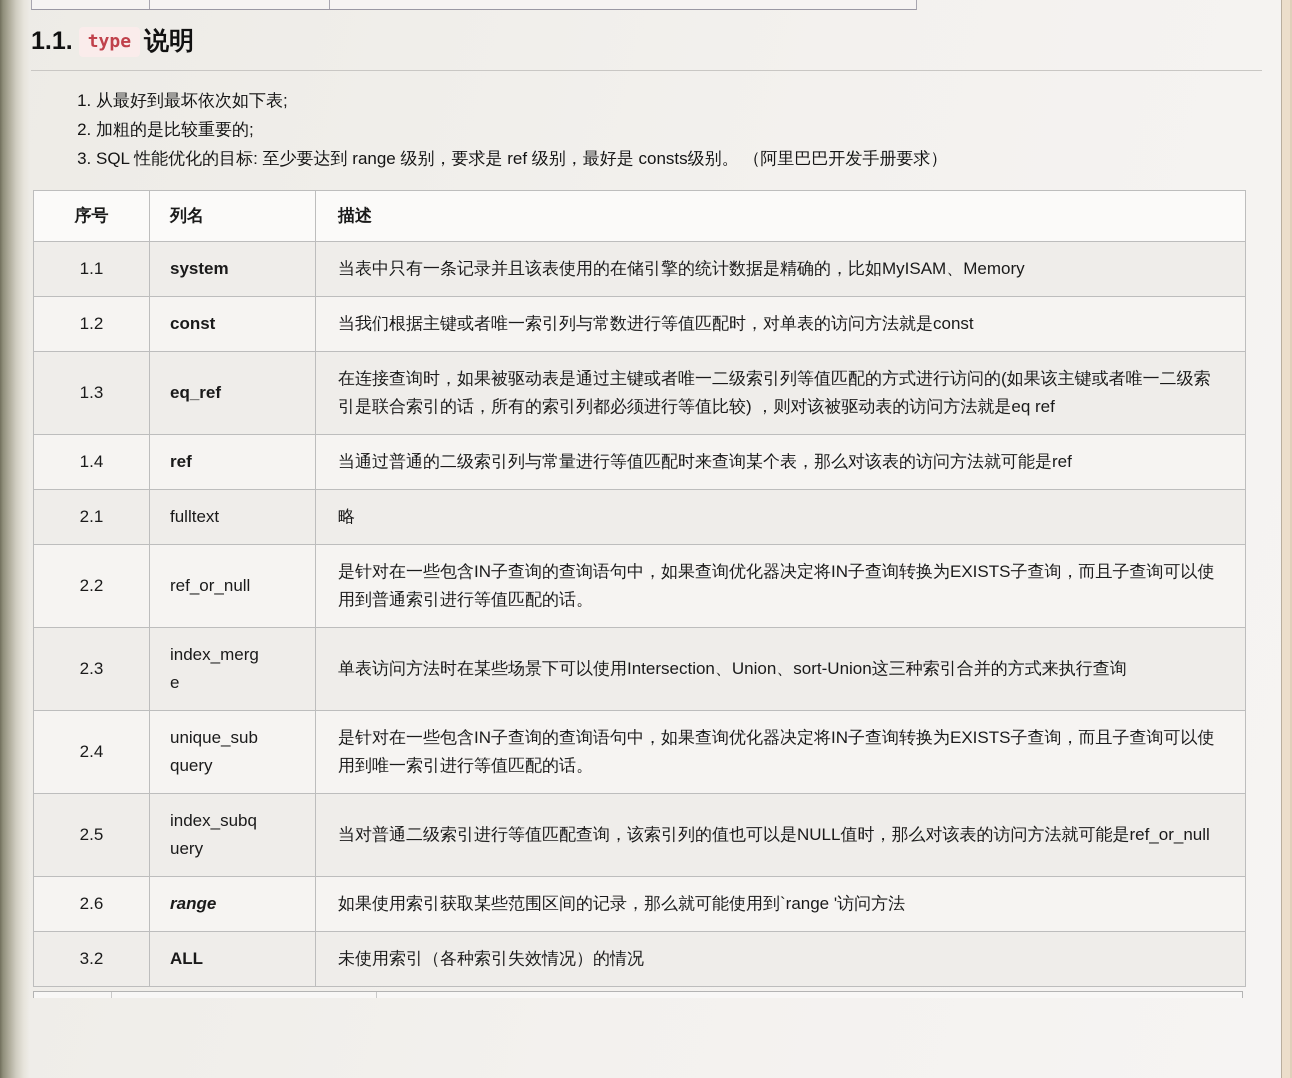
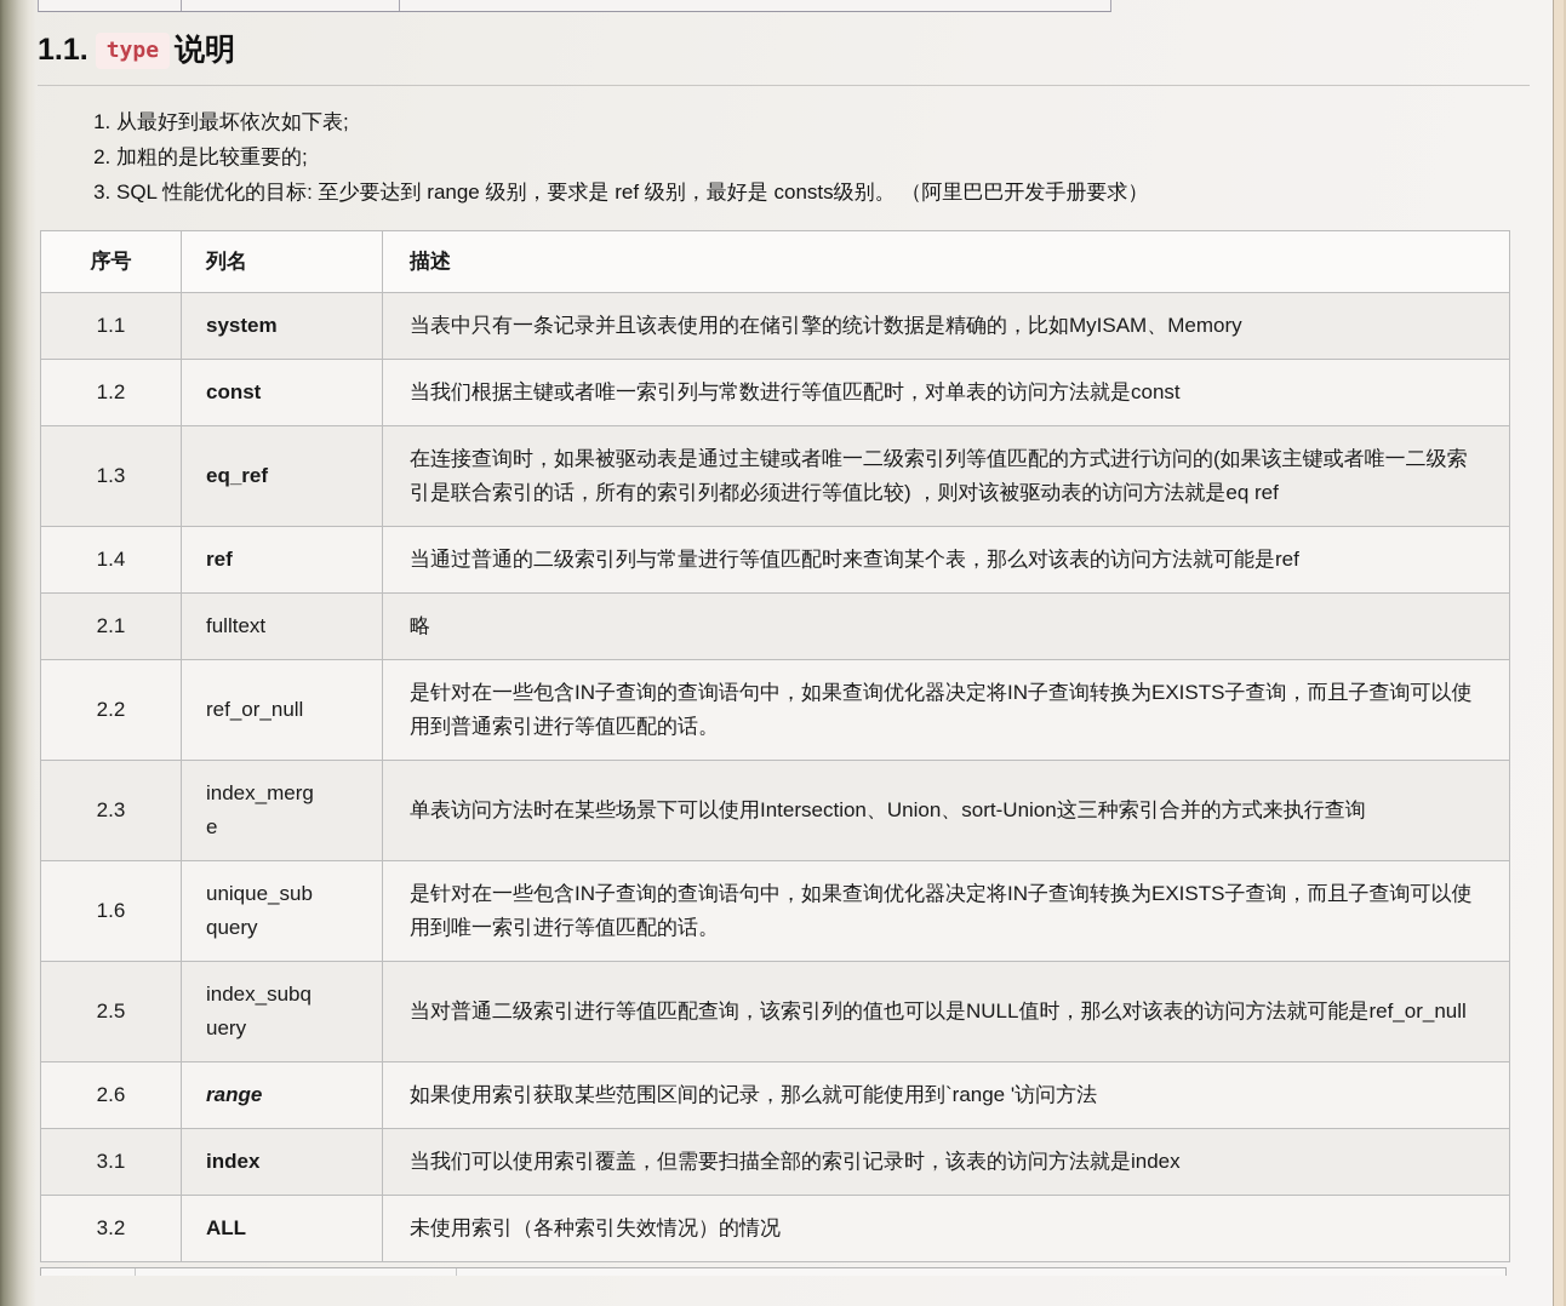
  1.1. type 说明
  从最好到最坏依次如下表;
  加粗的是比较重要的;
  SQL 性能优化的目标: 至少要达到 range 级别，要求是 ref 级别，最好是 consts级别。 （阿里巴巴开发手册要求）
  序号	列名	描述
  1.1	system	当表中只有一条记录并且该表使用的在储引擎的统计数据是精确的，比如MyISAM、Memory
  1.2	const	当我们根据主键或者唯一索引列与常数进行等值匹配时，对单表的访问方法就是const
  1.3	eq_ref	在连接查询时，如果被驱动表是通过主键或者唯一二级索引列等值匹配的方式进行访问的(如果该主键或者唯一二级索引是联合索引的话，所有的索引列都必须进行等值比较) ，则对该被驱动表的访问方法就是eq ref
  1.4	ref	当通过普通的二级索引列与常量进行等值匹配时来查询某个表，那么对该表的访问方法就可能是ref
  2.1	fulltext	略
  2.2	ref_or_null	是针对在一些包含IN子查询的查询语句中，如果查询优化器决定将IN子查询转换为EXISTS子查询，而且子查询可以使用到普通索引进行等值匹配的话。
  2.3	index_merge	单表访问方法时在某些场景下可以使用Intersection、Union、sort-Union这三种索引合并的方式来执行查询
- 2.4	unique_subquery	是针对在一些包含IN子查询的查询语句中，如果查询优化器决定将IN子查询转换为EXISTS子查询，而且子查询可以使用到唯一索引进行等值匹配的话。
+ 1.6	unique_subquery	是针对在一些包含IN子查询的查询语句中，如果查询优化器决定将IN子查询转换为EXISTS子查询，而且子查询可以使用到唯一索引进行等值匹配的话。
  2.5	index_subquery	当对普通二级索引进行等值匹配查询，该索引列的值也可以是NULL值时，那么对该表的访问方法就可能是ref_or_null
  2.6	range	如果使用索引获取某些范围区间的记录，那么就可能使用到`range '访问方法
+ 3.1	index	当我们可以使用索引覆盖，但需要扫描全部的索引记录时，该表的访问方法就是index
  3.2	ALL	未使用索引（各种索引失效情况）的情况
